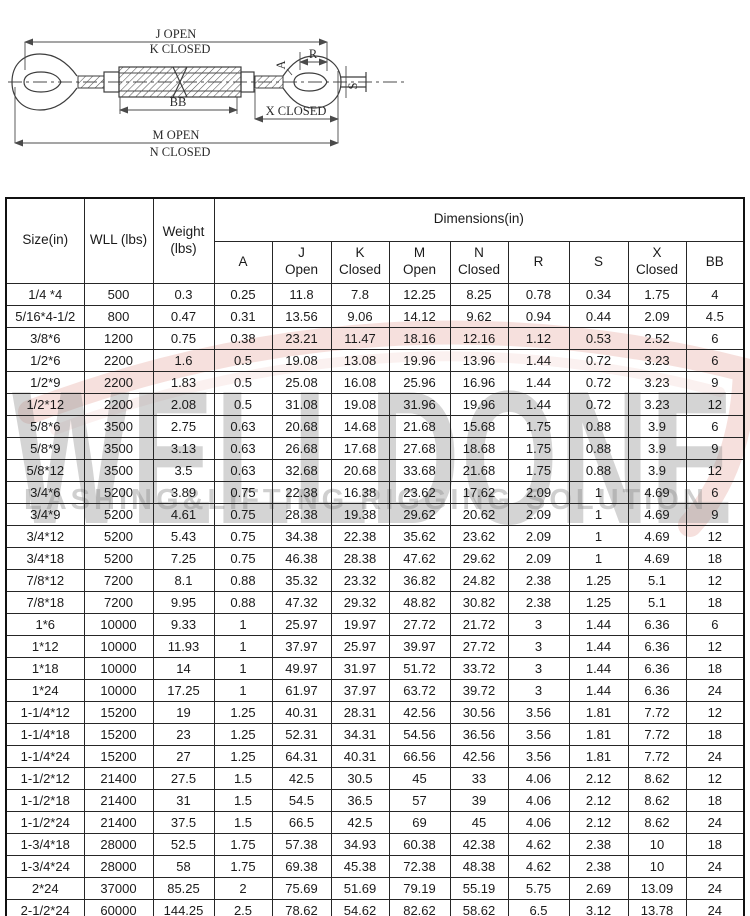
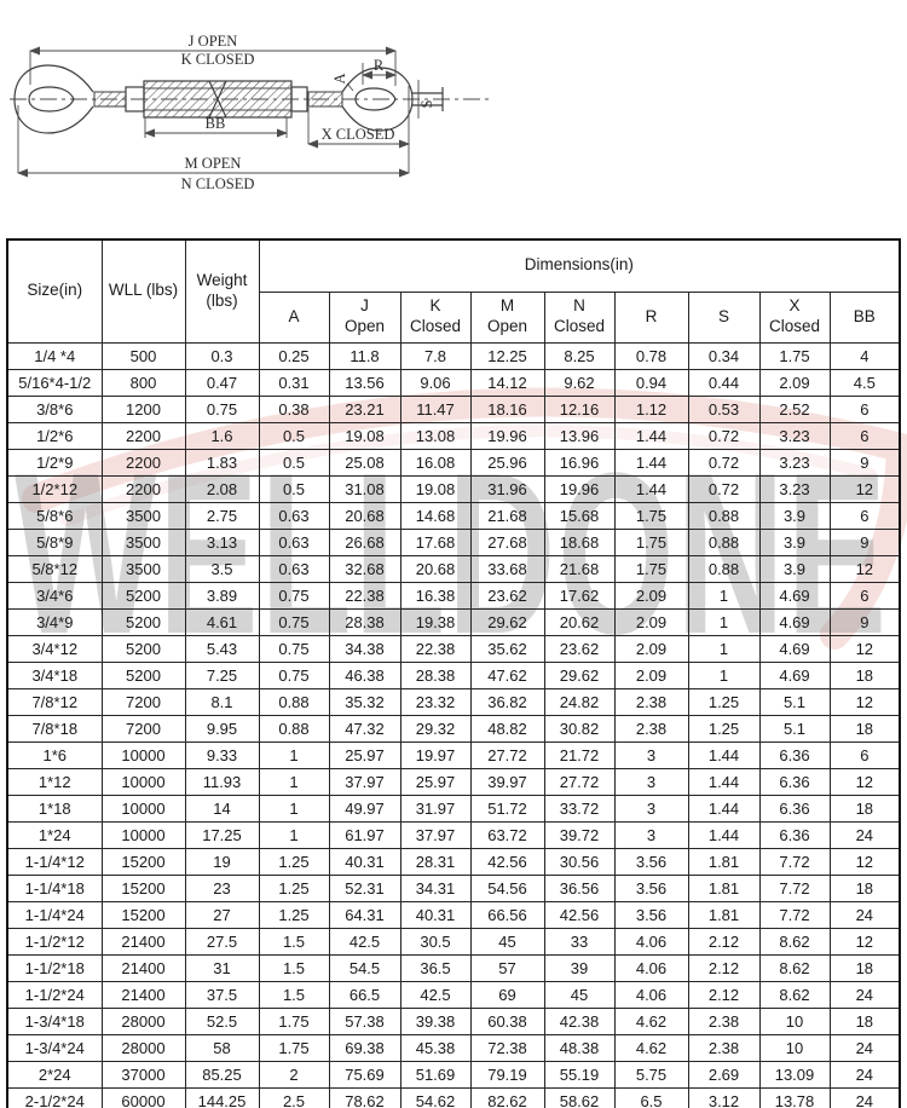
  WELLDONE
- LASHING&LIFTING RIGGING SOLUTION
  J OPEN
  K CLOSED
  R
  BB
  X CLOSED
  M OPEN
  N CLOSED
  Size(in)	WLL (lbs)	Weight (lbs)	Dimensions(in)
  A	J Open	K Closed	M Open	N Closed	R	S	X Closed	BB
  1/4 *4	500	0.3	0.25	11.8	7.8	12.25	8.25	0.78	0.34	1.75	4
  5/16*4-1/2	800	0.47	0.31	13.56	9.06	14.12	9.62	0.94	0.44	2.09	4.5
  3/8*6	1200	0.75	0.38	23.21	11.47	18.16	12.16	1.12	0.53	2.52	6
  1/2*6	2200	1.6	0.5	19.08	13.08	19.96	13.96	1.44	0.72	3.23	6
  1/2*9	2200	1.83	0.5	25.08	16.08	25.96	16.96	1.44	0.72	3.23	9
  1/2*12	2200	2.08	0.5	31.08	19.08	31.96	19.96	1.44	0.72	3.23	12
  5/8*6	3500	2.75	0.63	20.68	14.68	21.68	15.68	1.75	0.88	3.9	6
  5/8*9	3500	3.13	0.63	26.68	17.68	27.68	18.68	1.75	0.88	3.9	9
  5/8*12	3500	3.5	0.63	32.68	20.68	33.68	21.68	1.75	0.88	3.9	12
  3/4*6	5200	3.89	0.75	22.38	16.38	23.62	17.62	2.09	1	4.69	6
  3/4*9	5200	4.61	0.75	28.38	19.38	29.62	20.62	2.09	1	4.69	9
  3/4*12	5200	5.43	0.75	34.38	22.38	35.62	23.62	2.09	1	4.69	12
  3/4*18	5200	7.25	0.75	46.38	28.38	47.62	29.62	2.09	1	4.69	18
  7/8*12	7200	8.1	0.88	35.32	23.32	36.82	24.82	2.38	1.25	5.1	12
  7/8*18	7200	9.95	0.88	47.32	29.32	48.82	30.82	2.38	1.25	5.1	18
  1*6	10000	9.33	1	25.97	19.97	27.72	21.72	3	1.44	6.36	6
  1*12	10000	11.93	1	37.97	25.97	39.97	27.72	3	1.44	6.36	12
  1*18	10000	14	1	49.97	31.97	51.72	33.72	3	1.44	6.36	18
  1*24	10000	17.25	1	61.97	37.97	63.72	39.72	3	1.44	6.36	24
  1-1/4*12	15200	19	1.25	40.31	28.31	42.56	30.56	3.56	1.81	7.72	12
  1-1/4*18	15200	23	1.25	52.31	34.31	54.56	36.56	3.56	1.81	7.72	18
  1-1/4*24	15200	27	1.25	64.31	40.31	66.56	42.56	3.56	1.81	7.72	24
  1-1/2*12	21400	27.5	1.5	42.5	30.5	45	33	4.06	2.12	8.62	12
  1-1/2*18	21400	31	1.5	54.5	36.5	57	39	4.06	2.12	8.62	18
  1-1/2*24	21400	37.5	1.5	66.5	42.5	69	45	4.06	2.12	8.62	24
- 1-3/4*18	28000	52.5	1.75	57.38	34.93	60.38	42.38	4.62	2.38	10	18
+ 1-3/4*18	28000	52.5	1.75	57.38	39.38	60.38	42.38	4.62	2.38	10	18
  1-3/4*24	28000	58	1.75	69.38	45.38	72.38	48.38	4.62	2.38	10	24
  2*24	37000	85.25	2	75.69	51.69	79.19	55.19	5.75	2.69	13.09	24
  2-1/2*24	60000	144.25	2.5	78.62	54.62	82.62	58.62	6.5	3.12	13.78	24
